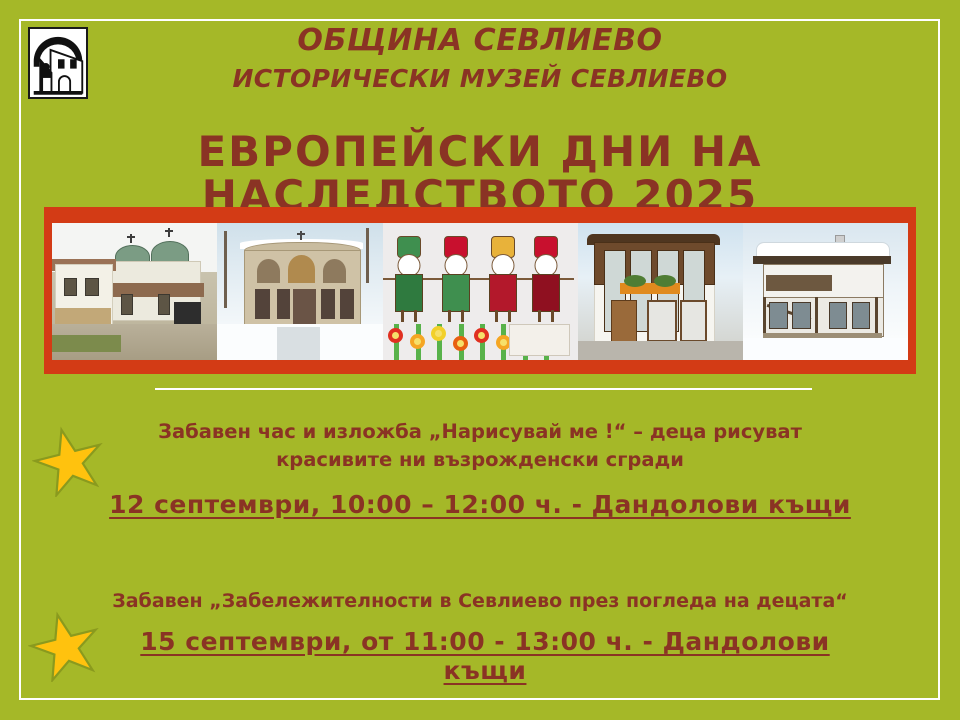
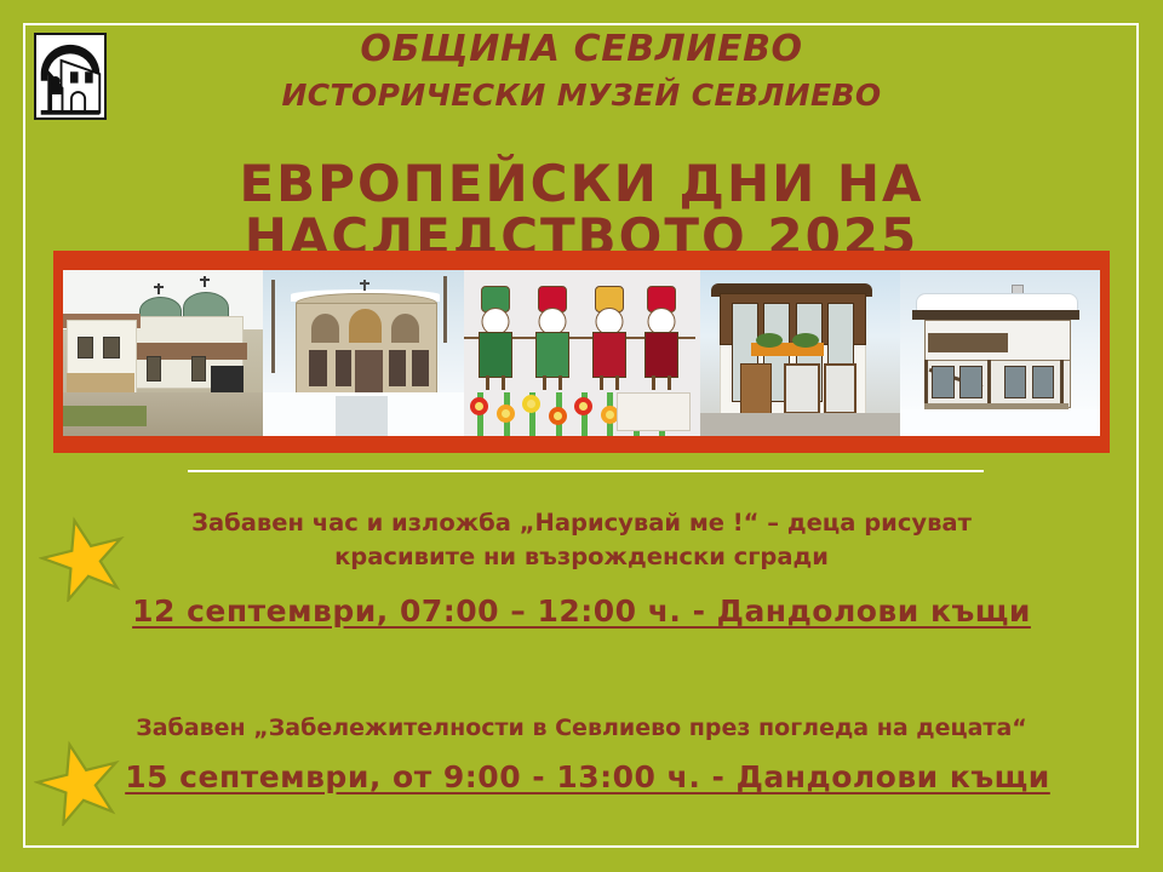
  ОБЩИНА СЕВЛИЕВО
  ИСТОРИЧЕСКИ МУЗЕЙ СЕВЛИЕВО
  ЕВРОПЕЙСКИ ДНИ НА НАСЛЕДСТВОТО 2025
  Забавен час и изложба „Нарисувай ме !“ – деца рисуват красивите ни възрожденски сгради
- 12 септември, 10:00 – 12:00 ч. - Дандолови къщи
+ 12 септември, 07:00 – 12:00 ч. - Дандолови къщи
  Забавен „Забележителности в Севлиево през погледа на децата“
- 15 септември, от 11:00 - 13:00 ч. - Дандолови къщи
+ 15 септември, от 9:00 - 13:00 ч. - Дандолови къщи
